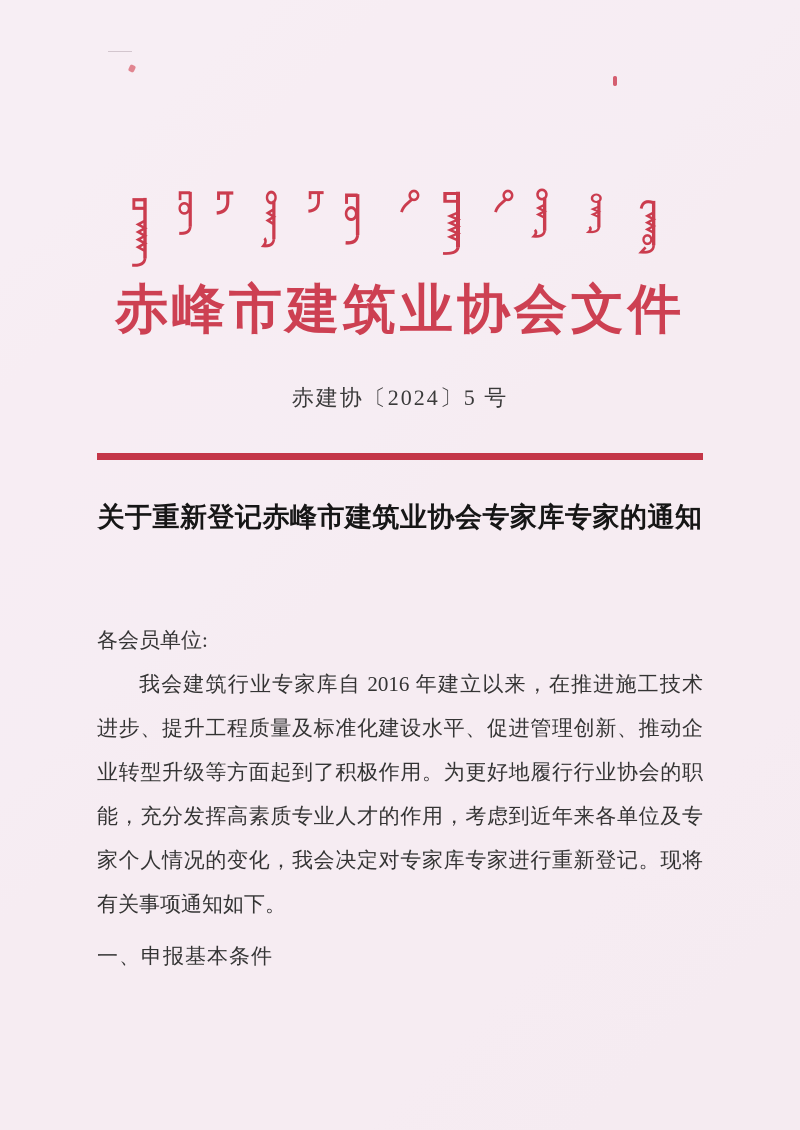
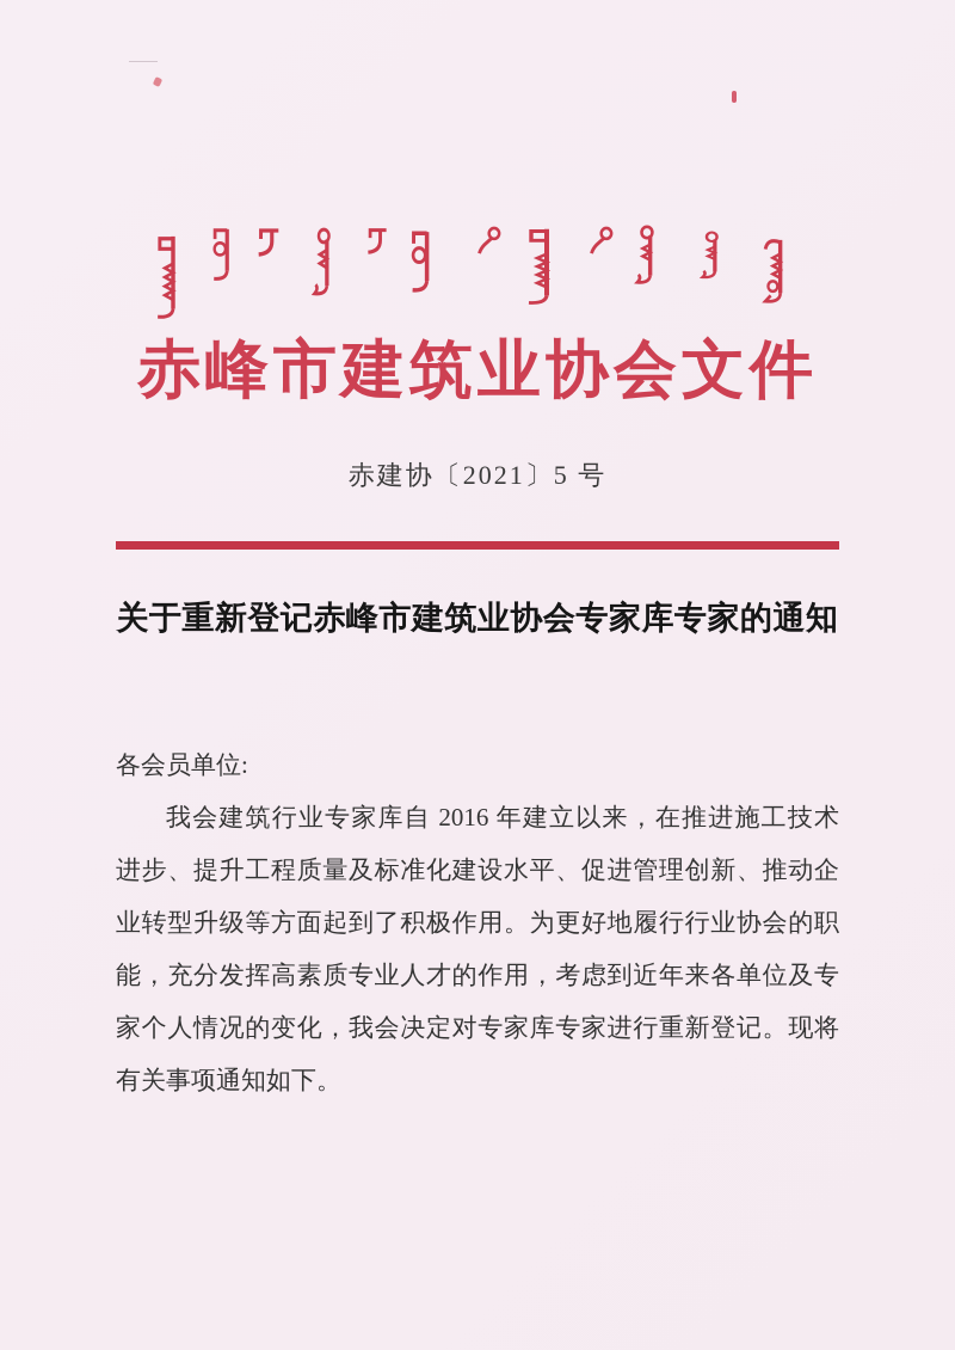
  赤峰市建筑业协会文件
- 赤建协〔2024〕5 号
+ 赤建协〔2021〕5 号
  关于重新登记赤峰市建筑业协会专家库专家的通知
  各会员单位:
  我会建筑行业专家库自 2016 年建立以来，在推进施工技术
  进步、提升工程质量及标准化建设水平、促进管理创新、推动企
  业转型升级等方面起到了积极作用。为更好地履行行业协会的职
  能，充分发挥高素质专业人才的作用，考虑到近年来各单位及专
  家个人情况的变化，我会决定对专家库专家进行重新登记。现将
  有关事项通知如下。
- 一、申报基本条件
